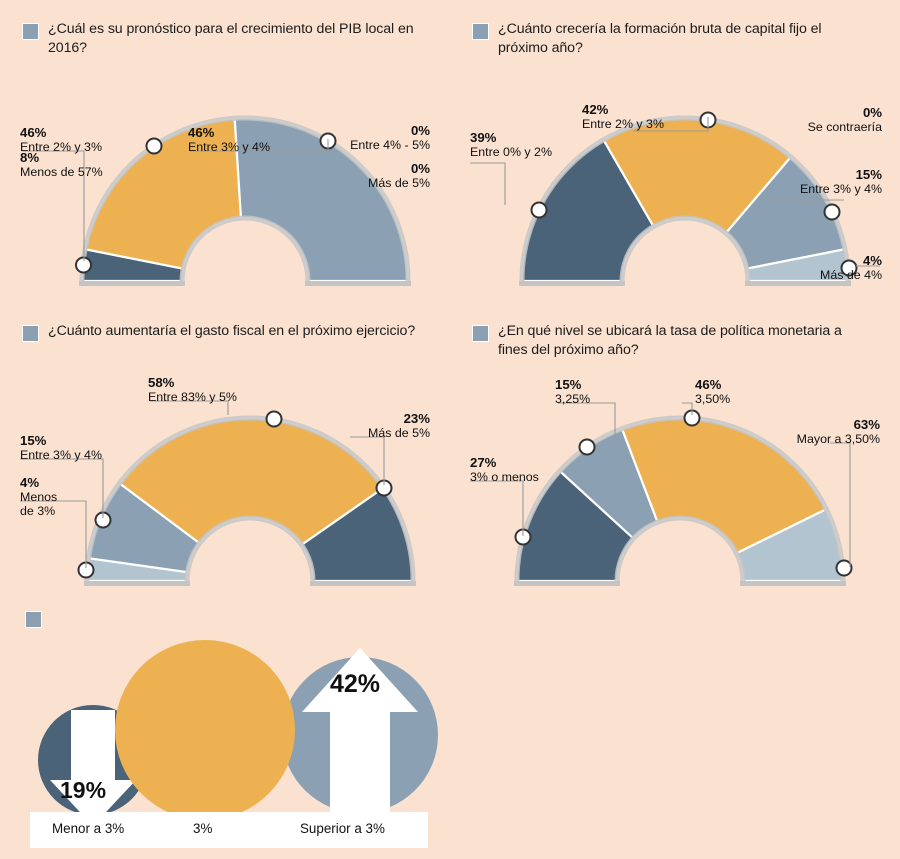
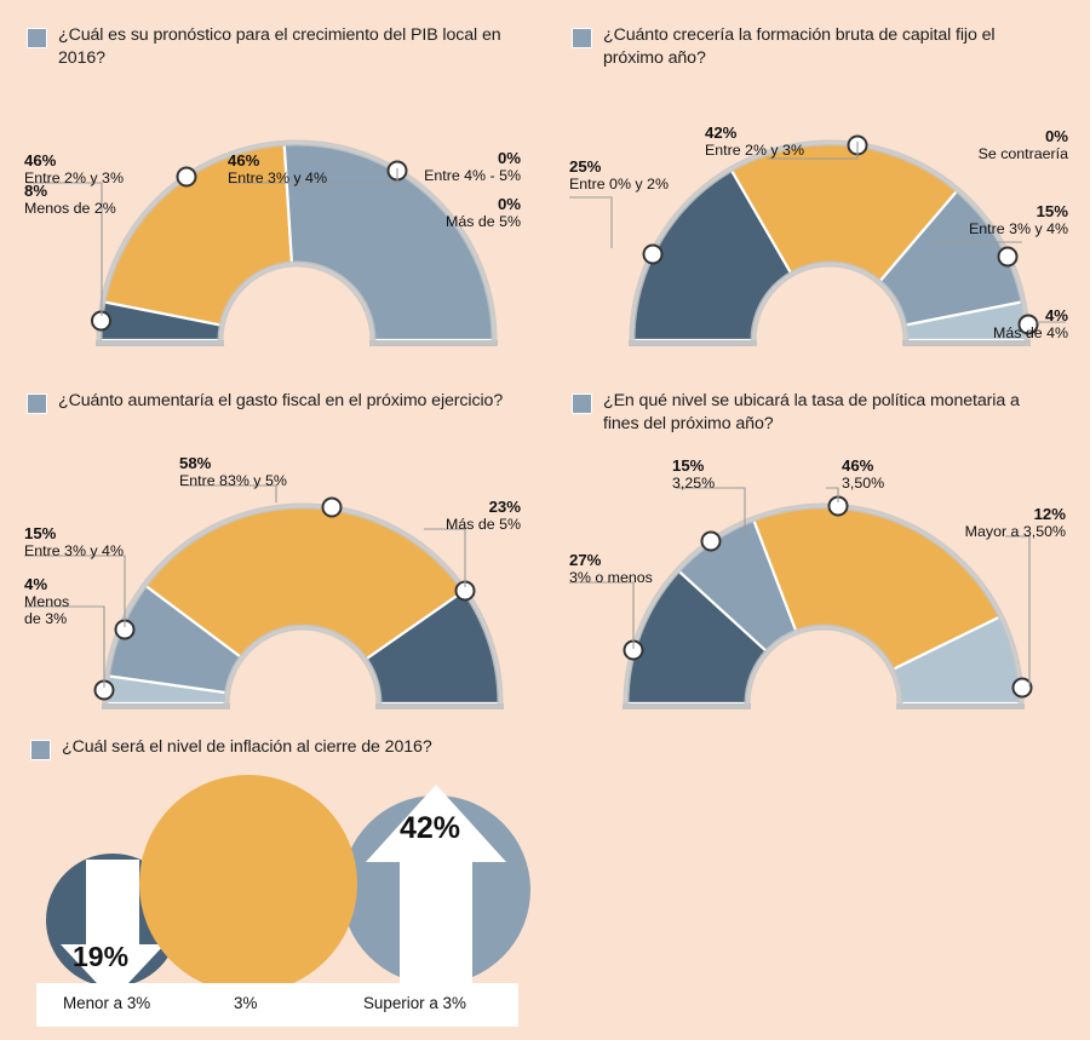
  ¿Cuál es su pronóstico para el crecimiento del PIB local en 2016?
  46%
  Entre 2% y 3%
  46%
  Entre 3% y 4%
  0%
  Entre 4% - 5%
  0%
  Más de 5%
  8%
- Menos de 57%
+ Menos de 2%
  ¿Cuánto crecería la formación bruta de capital fijo el próximo año?
- 39%
+ 25%
  Entre 0% y 2%
  42%
  Entre 2% y 3%
  0%
  Se contraería
  15%
  Entre 3% y 4%
  4%
  Más de 4%
  ¿Cuánto aumentaría el gasto fiscal en el próximo ejercicio?
  58%
  Entre 83% y 5%
  23%
  Más de 5%
  15%
  Entre 3% y 4%
  4%
  Menos
  de 3%
  ¿En qué nivel se ubicará la tasa de política monetaria a fines del próximo año?
  15%
  3,25%
  46%
  3,50%
- 63%
+ 12%
  Mayor a 3,50%
  27%
  3% o menos
+ ¿Cuál será el nivel de inflación al cierre de 2016?
  19%
  42%
  Menor a 3%
  3%
  Superior a 3%
